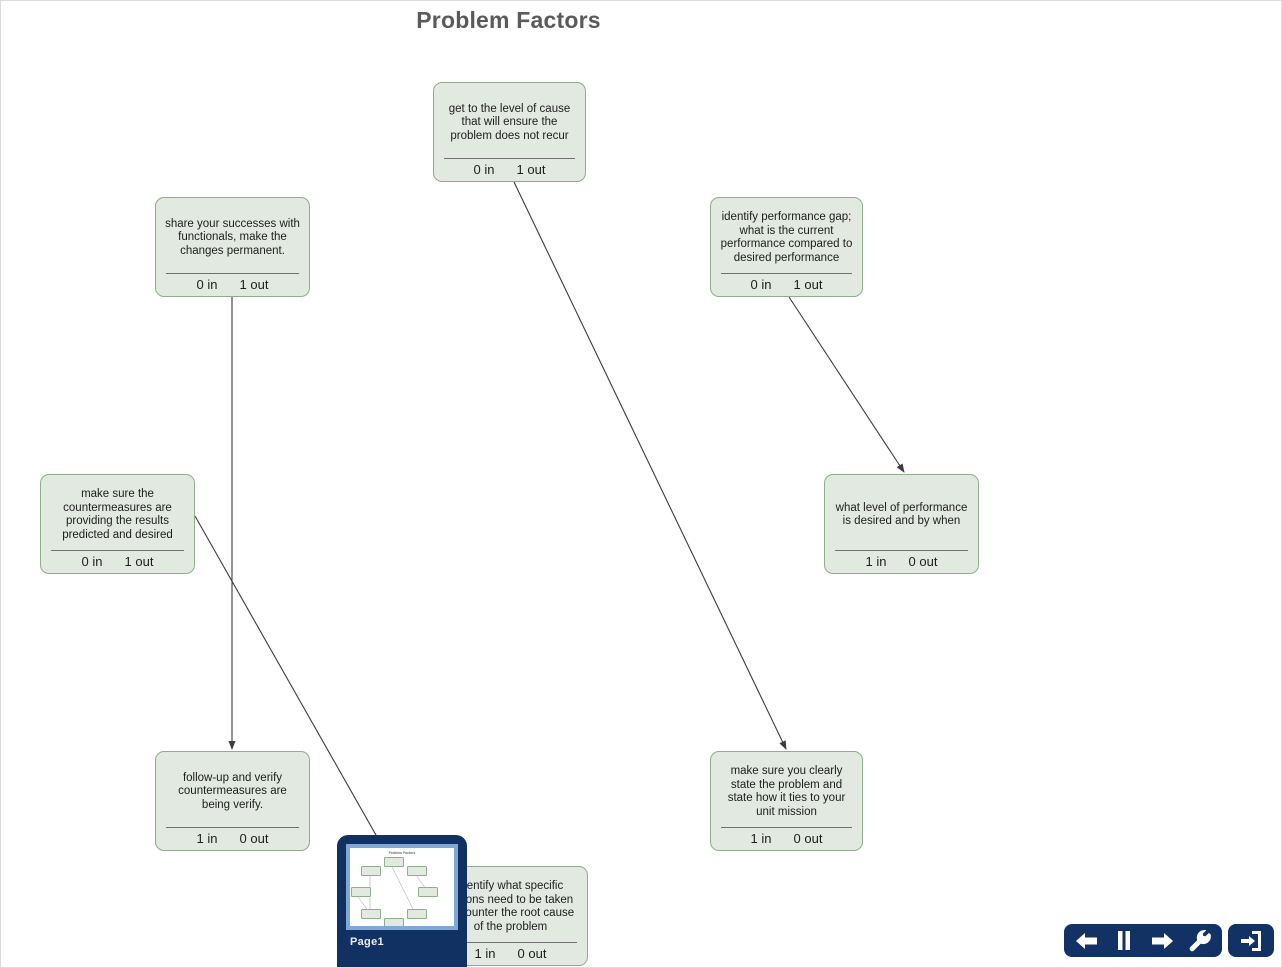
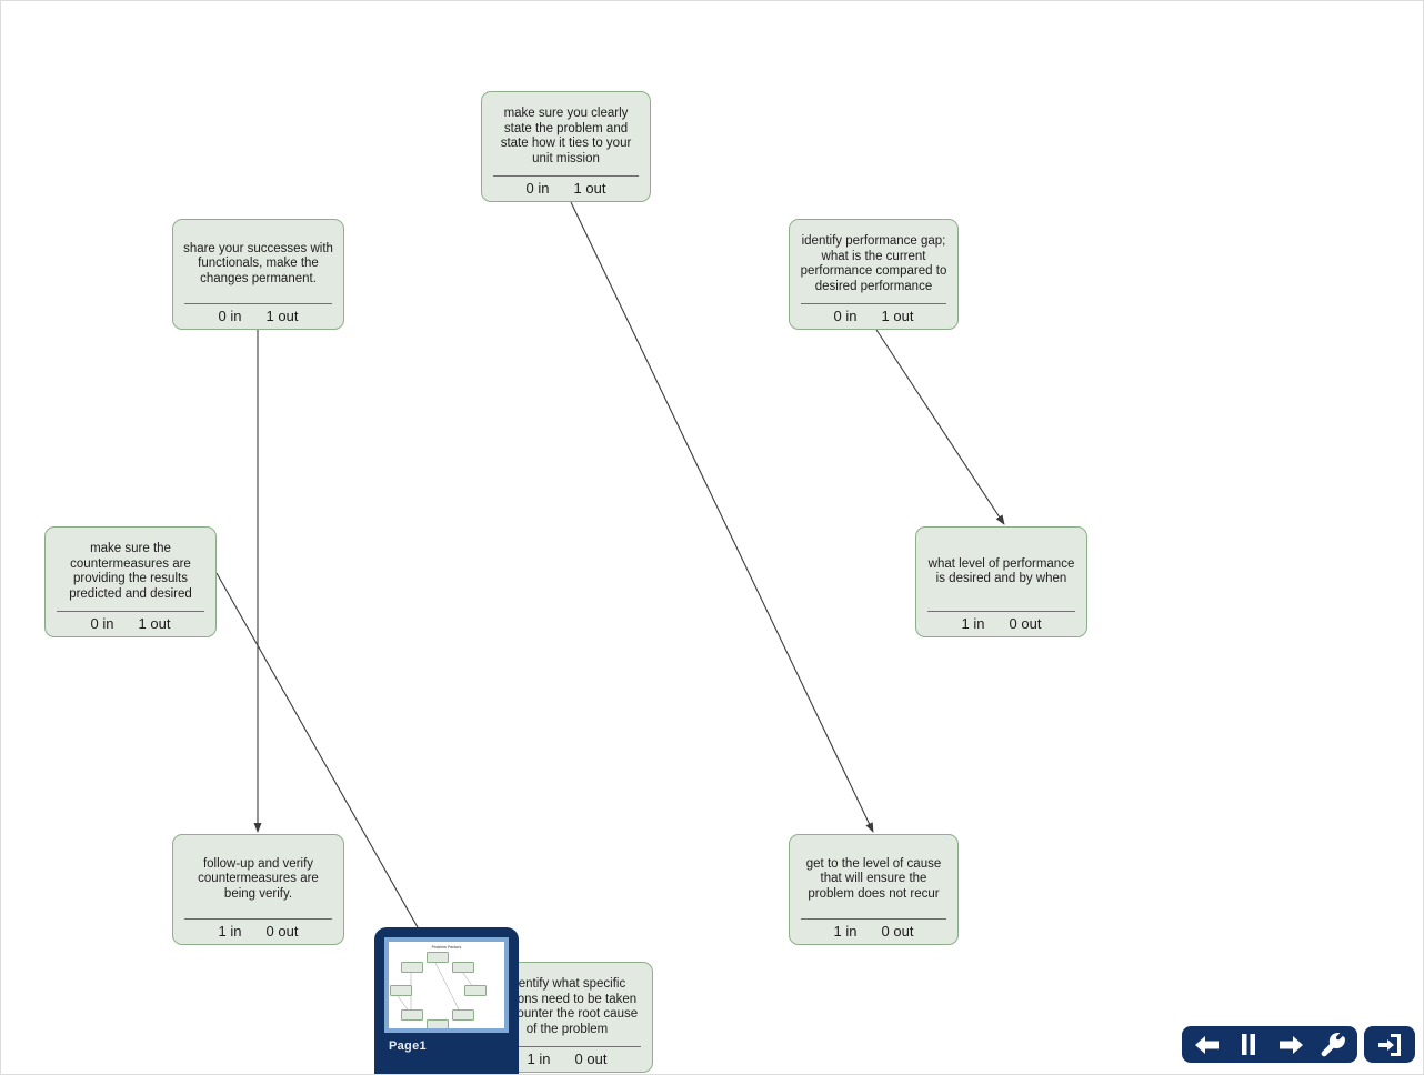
- Problem Factors
- get to the level of cause that will ensure the problem does not recur
+ make sure you clearly state the problem and state how it ties to your unit mission
  0 in
  1 out
  share your successes with functionals, make the changes permanent.
  0 in
  1 out
  identify performance gap; what is the current performance compared to desired performance
  0 in
  1 out
  make sure the countermeasures are providing the results predicted and desired
  0 in
  1 out
  what level of performance is desired and by when
  1 in
  0 out
  follow-up and verify countermeasures are being verify.
  1 in
  0 out
- make sure you clearly state the problem and state how it ties to your unit mission
+ get to the level of cause that will ensure the problem does not recur
  1 in
  0 out
  entify what specific ons need to be taken ounter the root cause of the problem
  1 in
  0 out
  Page1
